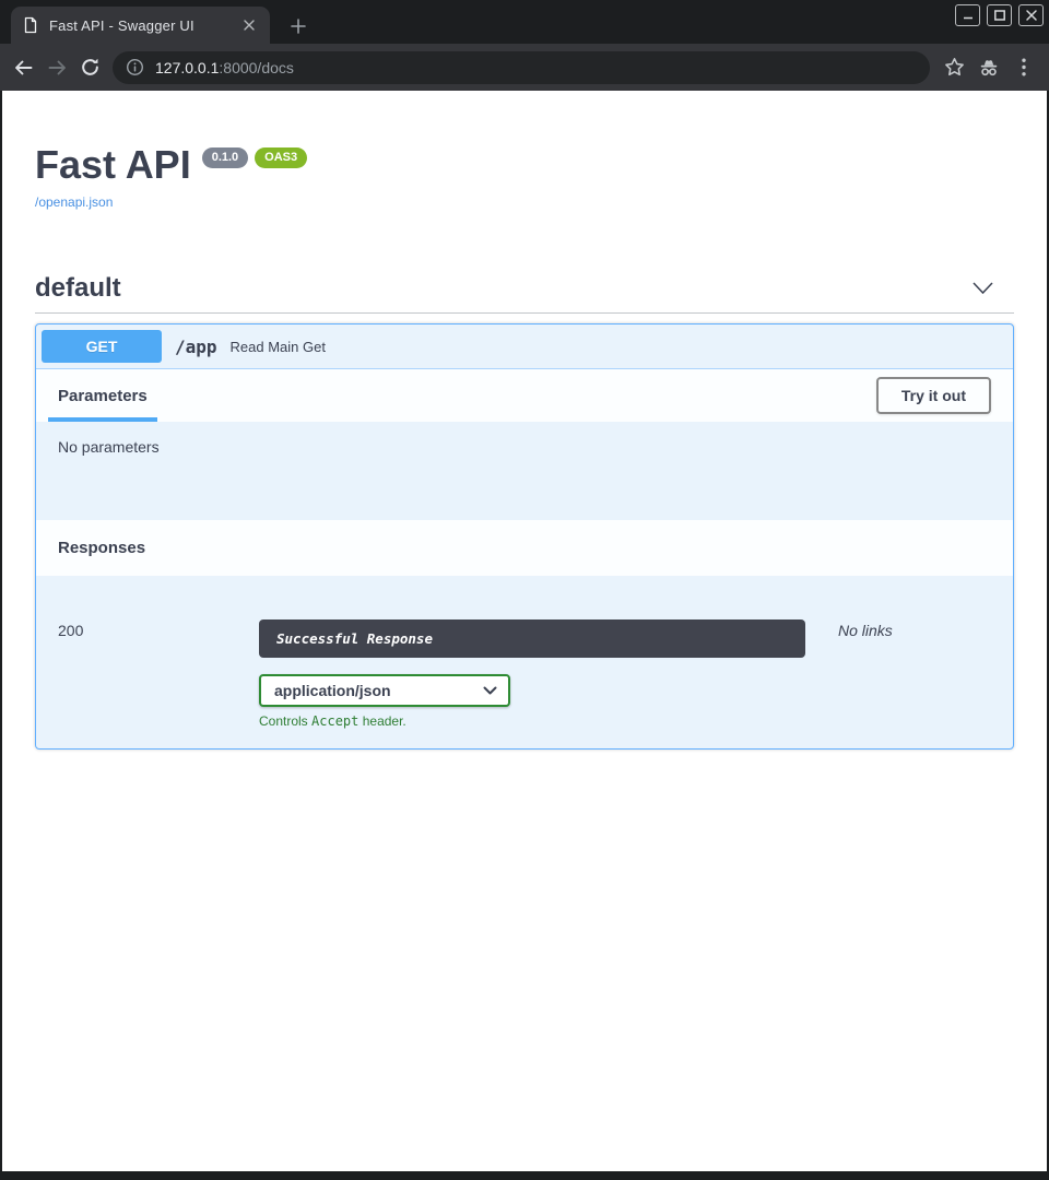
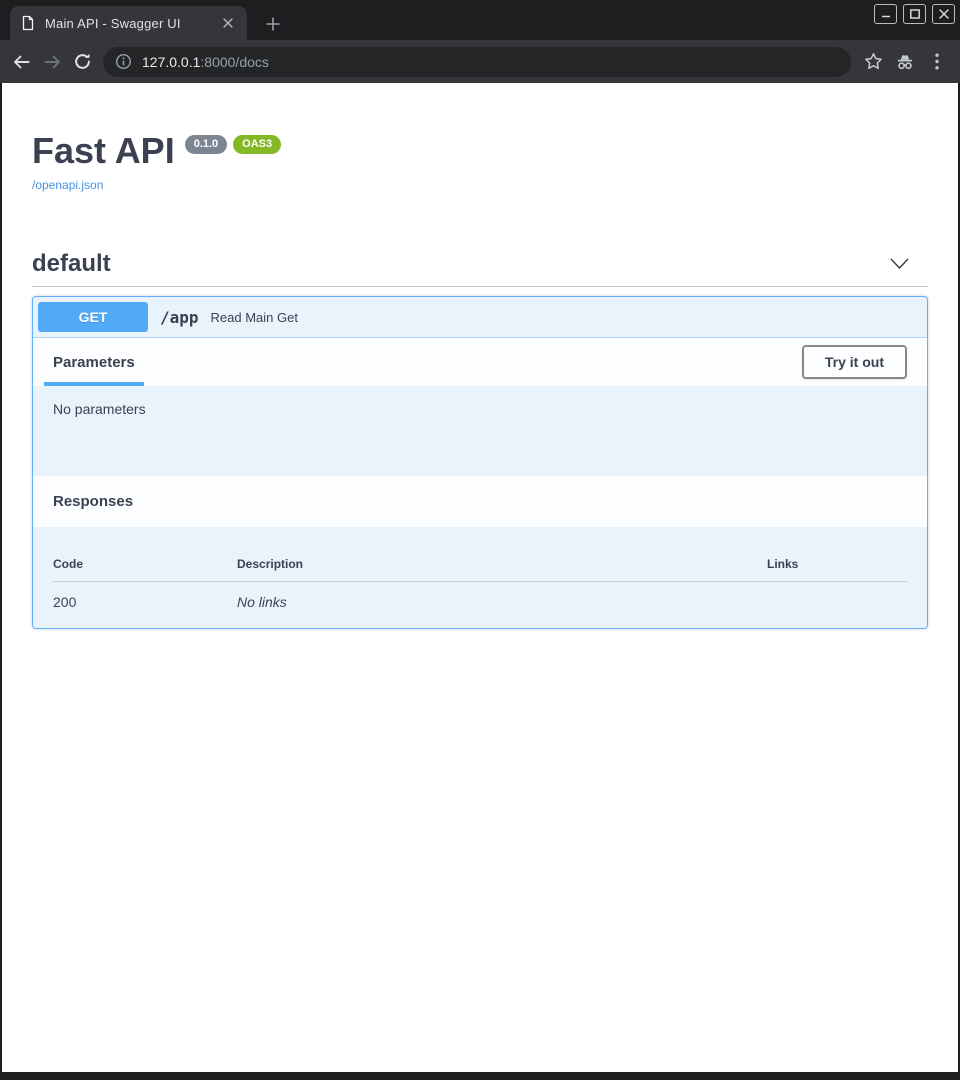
- Fast API - Swagger UI
+ Main API - Swagger UI
  127.0.0.1:8000/docs
  Fast API 0.1.0 OAS3
  /openapi.json
  default
  GET
  /app
  Read Main Get
  Parameters
  Try it out
  No parameters
  Responses
+ Code
+ Description
+ Links
  200
- Successful Response
- application/json
- Controls Accept header.
  No links
